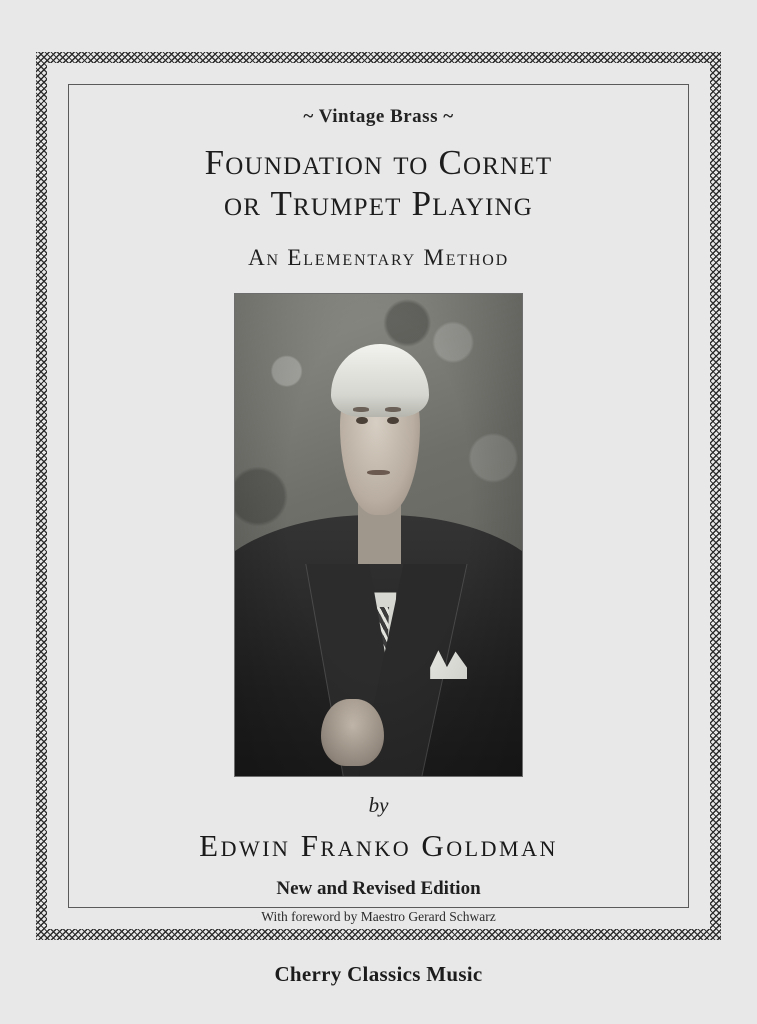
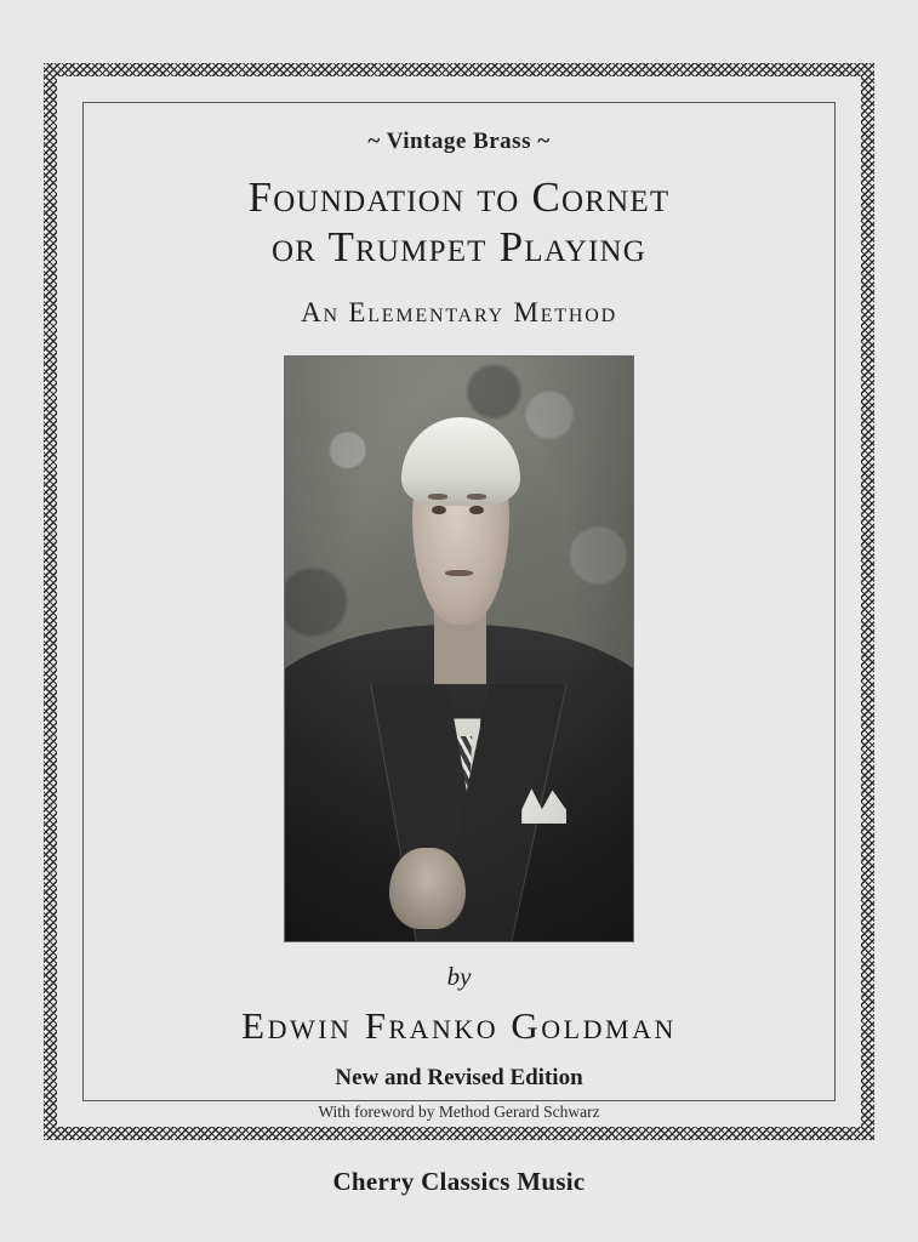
  ~ Vintage Brass ~
  Foundation to Cornet
  or Trumpet Playing
  An Elementary Method
  by
  Edwin Franko Goldman
  New and Revised Edition
- With foreword by Maestro Gerard Schwarz
+ With foreword by Method Gerard Schwarz
  Cherry Classics Music
